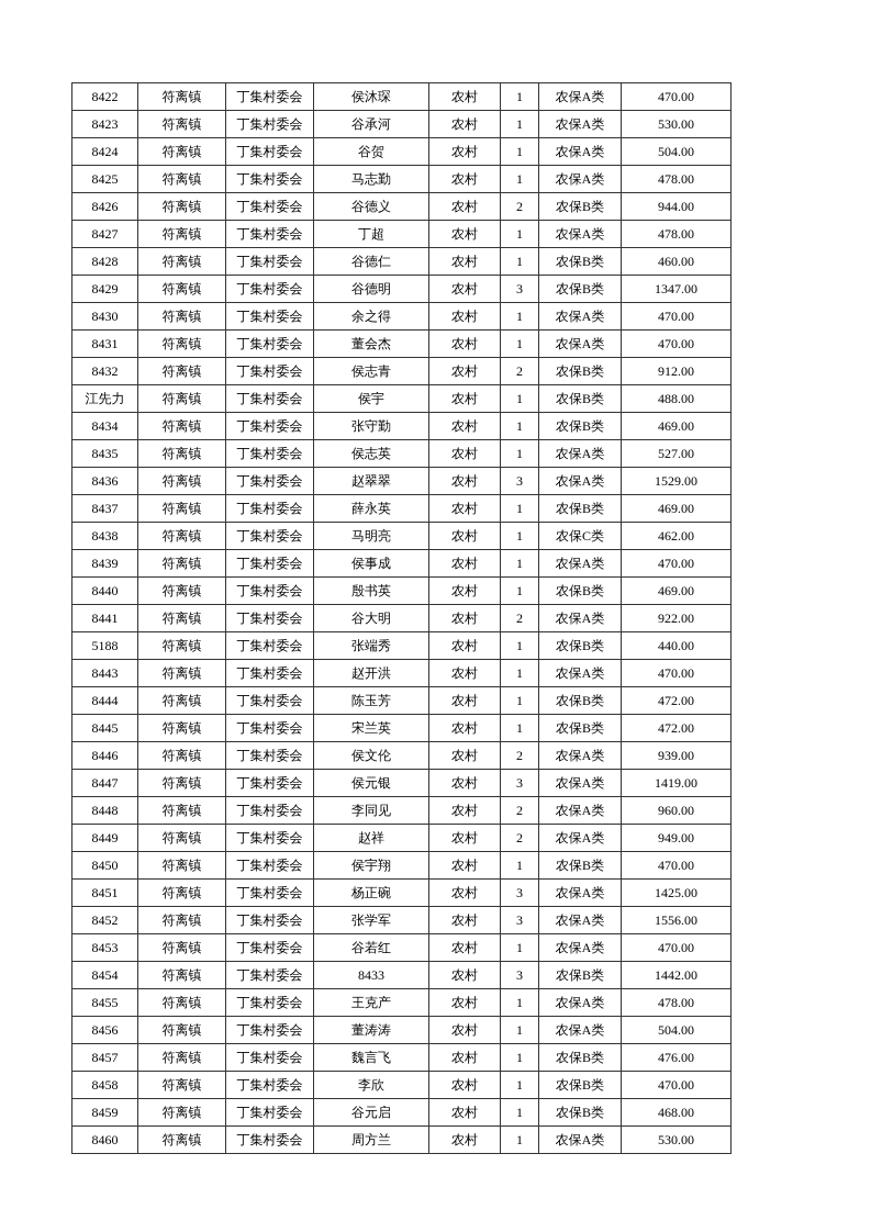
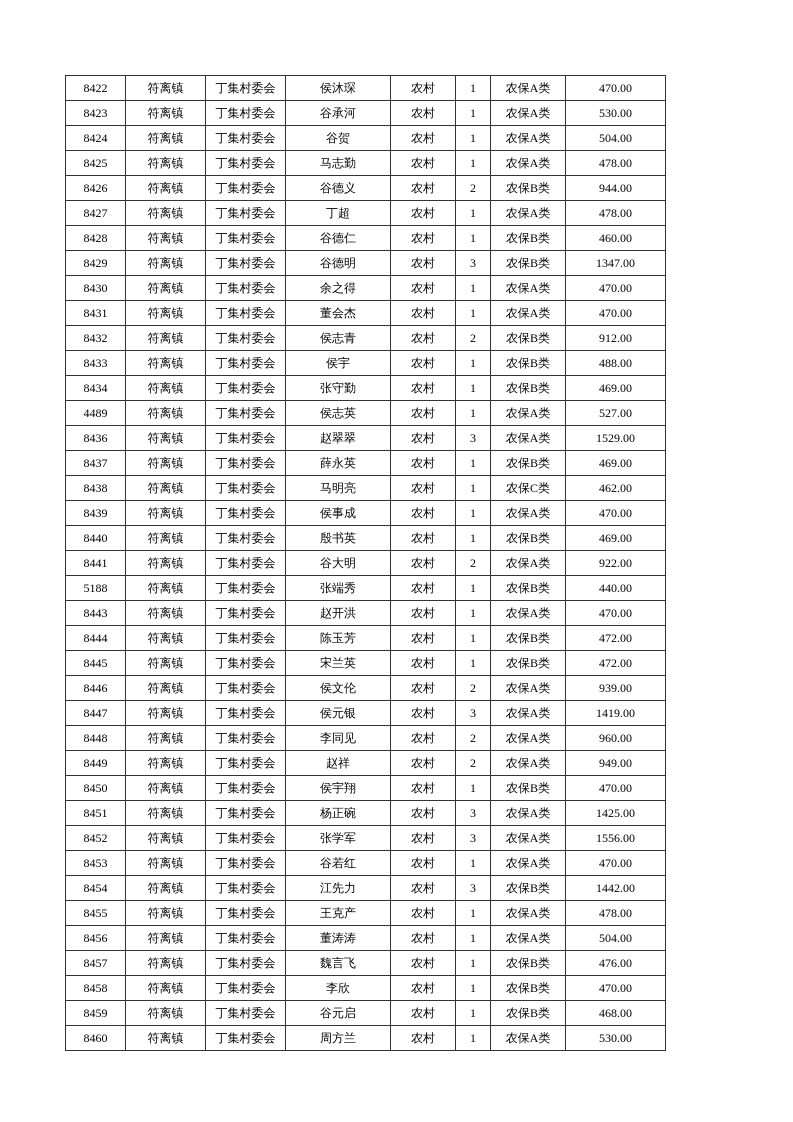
  8422	符离镇	丁集村委会	侯沐琛	农村	1	农保A类	470.00
  8423	符离镇	丁集村委会	谷承河	农村	1	农保A类	530.00
  8424	符离镇	丁集村委会	谷贺	农村	1	农保A类	504.00
  8425	符离镇	丁集村委会	马志勤	农村	1	农保A类	478.00
  8426	符离镇	丁集村委会	谷德义	农村	2	农保B类	944.00
  8427	符离镇	丁集村委会	丁超	农村	1	农保A类	478.00
  8428	符离镇	丁集村委会	谷德仁	农村	1	农保B类	460.00
  8429	符离镇	丁集村委会	谷德明	农村	3	农保B类	1347.00
  8430	符离镇	丁集村委会	余之得	农村	1	农保A类	470.00
  8431	符离镇	丁集村委会	董会杰	农村	1	农保A类	470.00
  8432	符离镇	丁集村委会	侯志青	农村	2	农保B类	912.00
- 江先力	符离镇	丁集村委会	侯宇	农村	1	农保B类	488.00
+ 8433	符离镇	丁集村委会	侯宇	农村	1	农保B类	488.00
  8434	符离镇	丁集村委会	张守勤	农村	1	农保B类	469.00
- 8435	符离镇	丁集村委会	侯志英	农村	1	农保A类	527.00
+ 4489	符离镇	丁集村委会	侯志英	农村	1	农保A类	527.00
  8436	符离镇	丁集村委会	赵翠翠	农村	3	农保A类	1529.00
  8437	符离镇	丁集村委会	薛永英	农村	1	农保B类	469.00
  8438	符离镇	丁集村委会	马明亮	农村	1	农保C类	462.00
  8439	符离镇	丁集村委会	侯事成	农村	1	农保A类	470.00
  8440	符离镇	丁集村委会	殷书英	农村	1	农保B类	469.00
  8441	符离镇	丁集村委会	谷大明	农村	2	农保A类	922.00
  5188	符离镇	丁集村委会	张端秀	农村	1	农保B类	440.00
  8443	符离镇	丁集村委会	赵开洪	农村	1	农保A类	470.00
  8444	符离镇	丁集村委会	陈玉芳	农村	1	农保B类	472.00
  8445	符离镇	丁集村委会	宋兰英	农村	1	农保B类	472.00
  8446	符离镇	丁集村委会	侯文伦	农村	2	农保A类	939.00
  8447	符离镇	丁集村委会	侯元银	农村	3	农保A类	1419.00
  8448	符离镇	丁集村委会	李同见	农村	2	农保A类	960.00
  8449	符离镇	丁集村委会	赵祥	农村	2	农保A类	949.00
  8450	符离镇	丁集村委会	侯宇翔	农村	1	农保B类	470.00
  8451	符离镇	丁集村委会	杨正碗	农村	3	农保A类	1425.00
  8452	符离镇	丁集村委会	张学军	农村	3	农保A类	1556.00
  8453	符离镇	丁集村委会	谷若红	农村	1	农保A类	470.00
- 8454	符离镇	丁集村委会	8433	农村	3	农保B类	1442.00
+ 8454	符离镇	丁集村委会	江先力	农村	3	农保B类	1442.00
  8455	符离镇	丁集村委会	王克产	农村	1	农保A类	478.00
  8456	符离镇	丁集村委会	董涛涛	农村	1	农保A类	504.00
  8457	符离镇	丁集村委会	魏言飞	农村	1	农保B类	476.00
  8458	符离镇	丁集村委会	李欣	农村	1	农保B类	470.00
  8459	符离镇	丁集村委会	谷元启	农村	1	农保B类	468.00
  8460	符离镇	丁集村委会	周方兰	农村	1	农保A类	530.00
